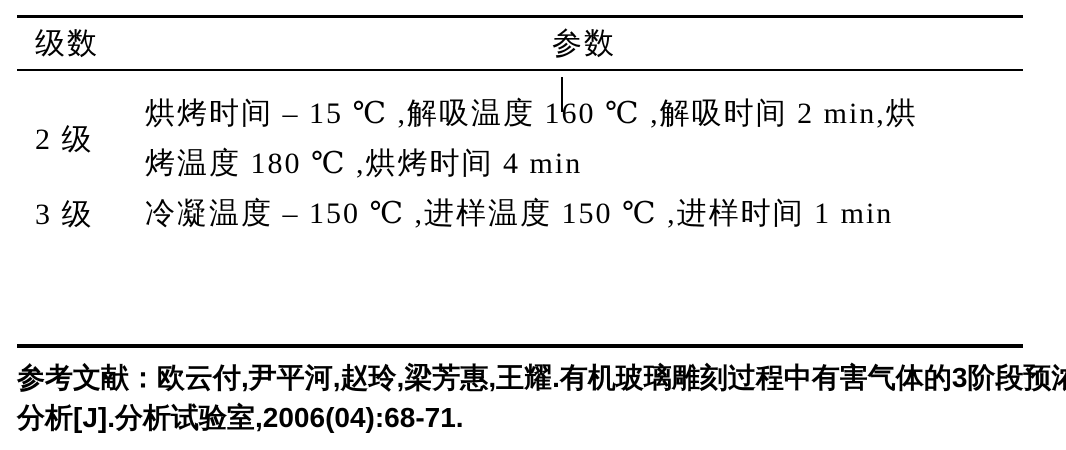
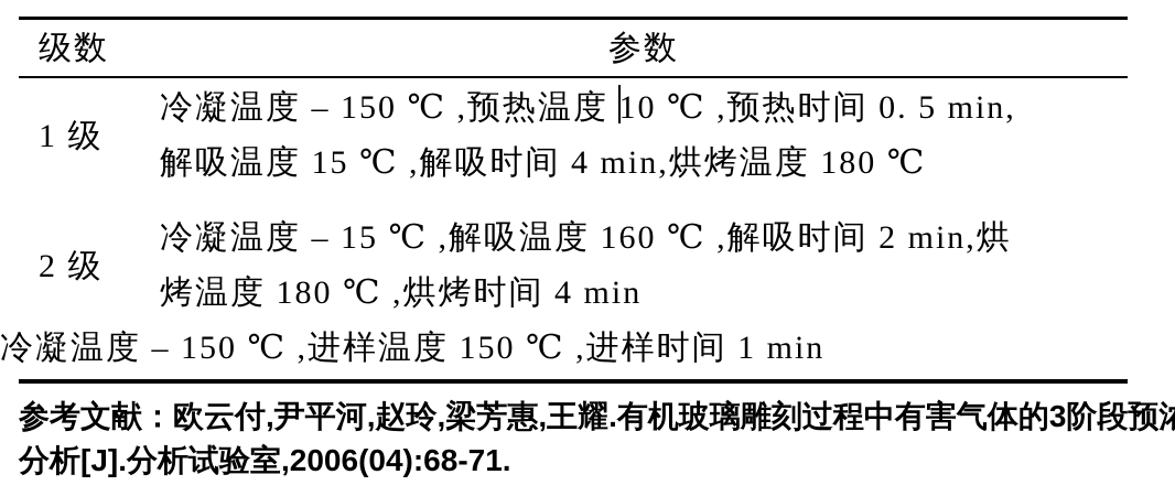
  级数
  参数
+ 1 级
+ 冷凝温度 – 150 ℃ ,预热温度 10 ℃ ,预热时间 0. 5 min,
+ 解吸温度 15 ℃ ,解吸时间 4 min,烘烤温度 180 ℃
  2 级
- 烘烤时间 – 15 ℃ ,解吸温度 160 ℃ ,解吸时间 2 min,烘
+ 冷凝温度 – 15 ℃ ,解吸温度 160 ℃ ,解吸时间 2 min,烘
  烤温度 180 ℃ ,烘烤时间 4 min
- 3 级
  冷凝温度 – 150 ℃ ,进样温度 150 ℃ ,进样时间 1 min
  参考文献：欧云付,尹平河,赵玲,梁芳惠,王耀.有机玻璃雕刻过程中有害气体的3阶段预浓
  分析[J].分析试验室,2006(04):68-71.
